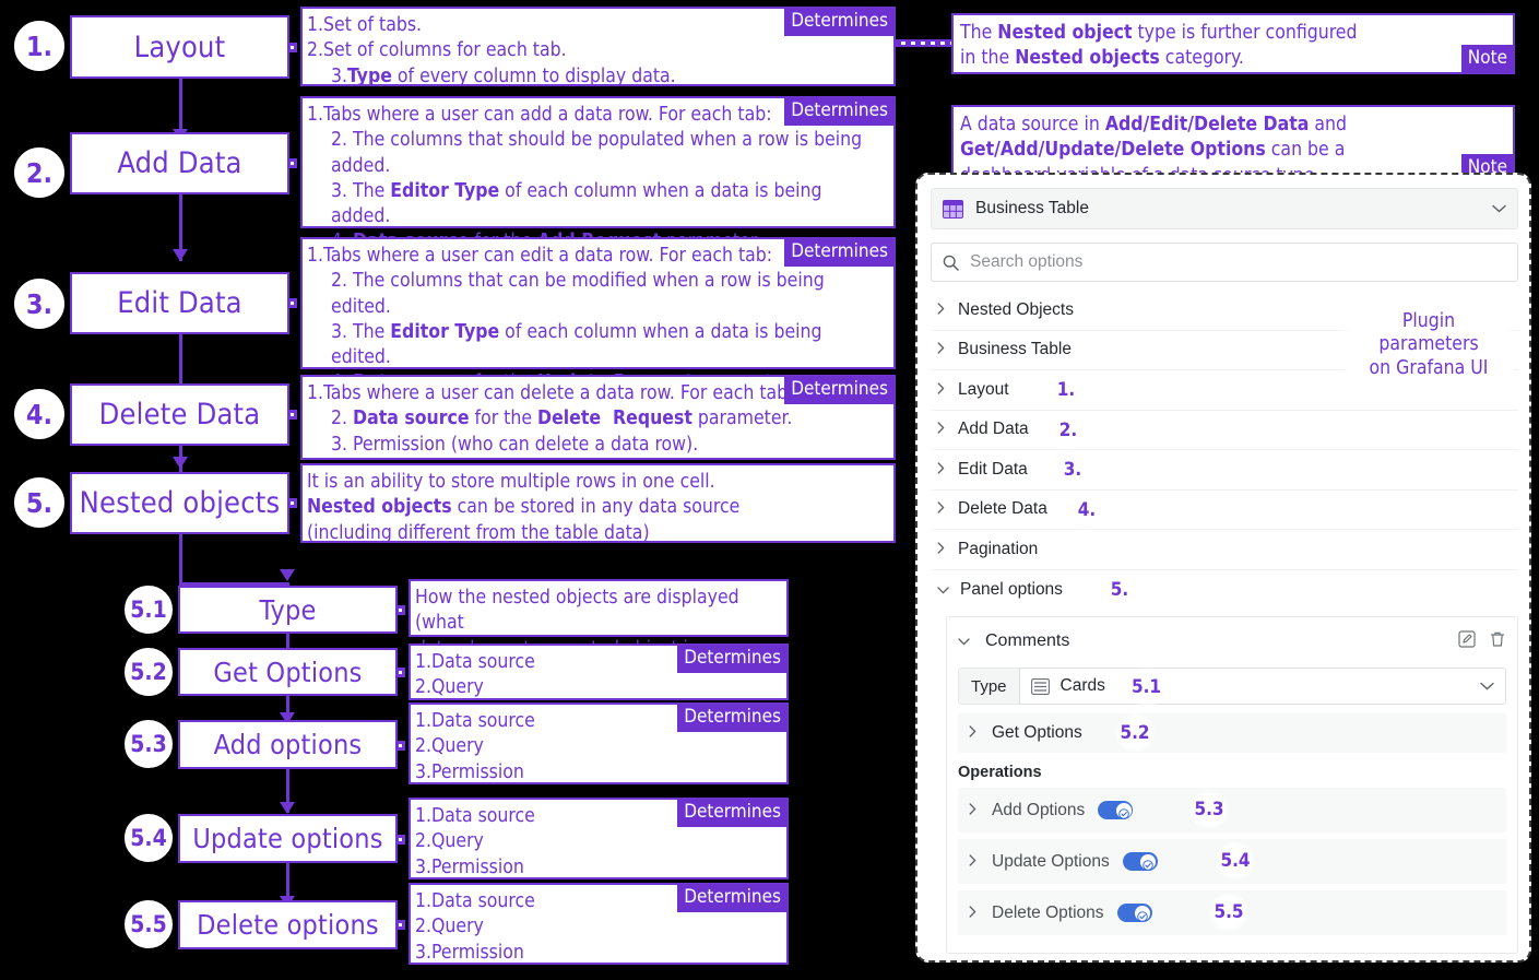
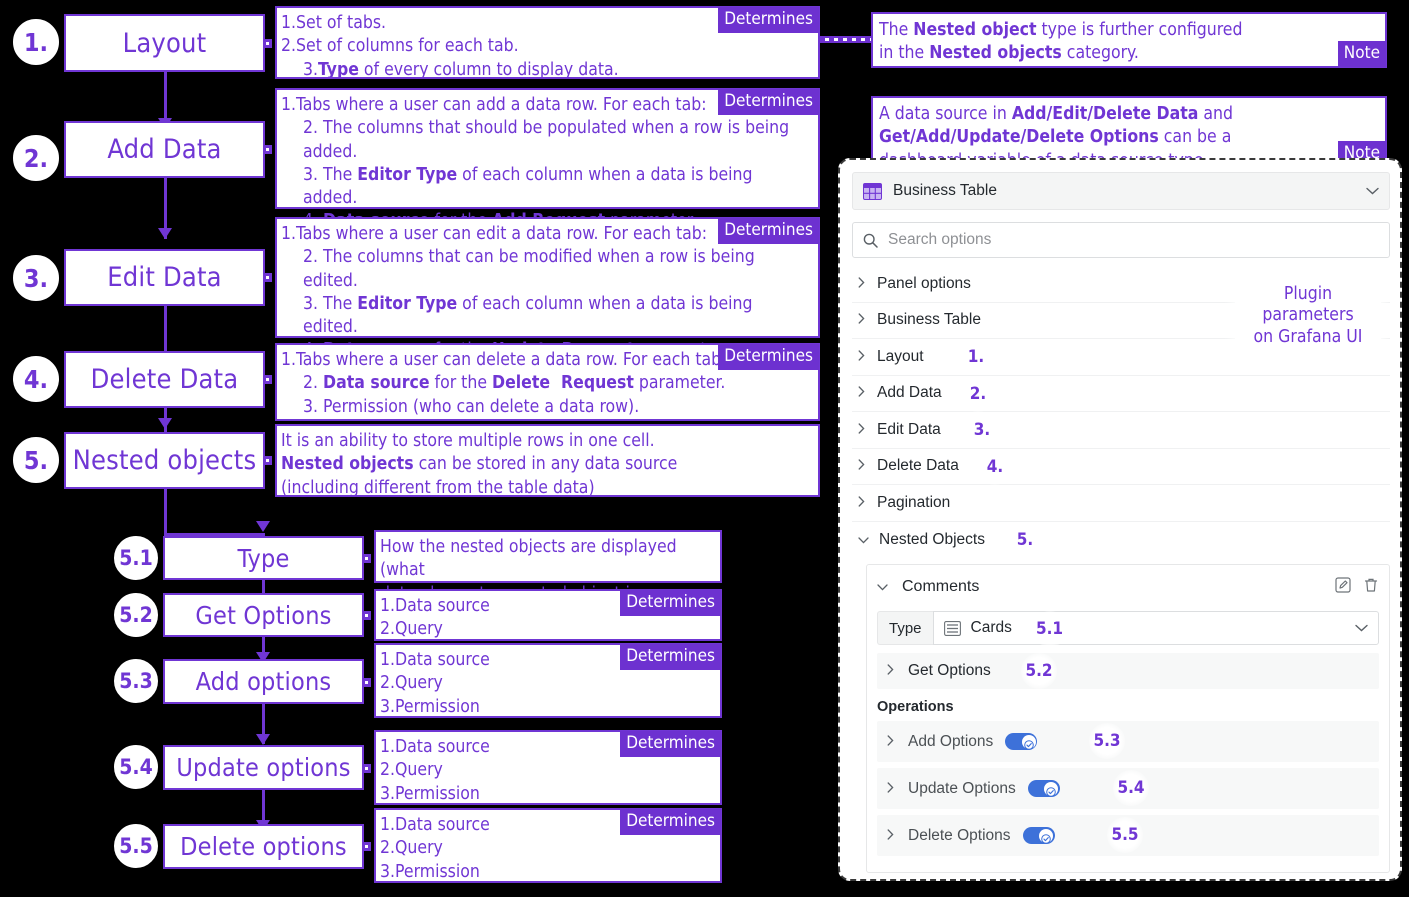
  1.
  Layout
  Determines
  1.Set of tabs.
  2.Set of columns for each tab.
  3.Type of every column to display data.
  2.
  Add Data
  Determines
  1.Tabs where a user can add a data row. For each tab:
  2. The columns that should be populated when a row is being added.
  3. The Editor Type of each column when a data is being added.
  3.
  Edit Data
  Determines
  1.Tabs where a user can edit a data row. For each tab:
  2. The columns that can be modified when a row is being edited.
  3. The Editor Type of each column when a data is being edited.
  4.
  Delete Data
  Determines
  1.Tabs where a user can delete a data row. For each tab
  2. Data source for the Delete Request parameter.
  3. Permission (who can delete a data row).
  5.
  Nested objects
  It is an ability to store multiple rows in one cell.
  Nested objects can be stored in any data source
  (including different from the table data)
  5.1
  Type
  How the nested objects are displayed (what
  5.2
  Get Options
  Determines
  1.Data source
  2.Query
  5.3
  Add options
  Determines
  1.Data source
  2.Query
  3.Permission
  5.4
  Update options
  Determines
  1.Data source
  2.Query
  3.Permission
  5.5
  Delete options
  Determines
  1.Data source
  2.Query
  3.Permission
  Note
  The Nested object type is further configured
  in the Nested objects category.
  Note
  A data source in Add/Edit/Delete Data and
  Get/Add/Update/Delete Options can be a
  Business Table
  Search options
- Nested Objects
+ Panel options
  Business Table
  Layout
  1.
  Add Data
  2.
  Edit Data
  3.
  Delete Data
  4.
  Pagination
- Panel options
+ Nested Objects
  5.
  Comments
  Type
  Cards
  5.1
  Get Options
  5.2
  Operations
  Add Options
  5.3
  Update Options
  5.4
  Delete Options
  5.5
  Plugin parameters
  on Grafana UI
